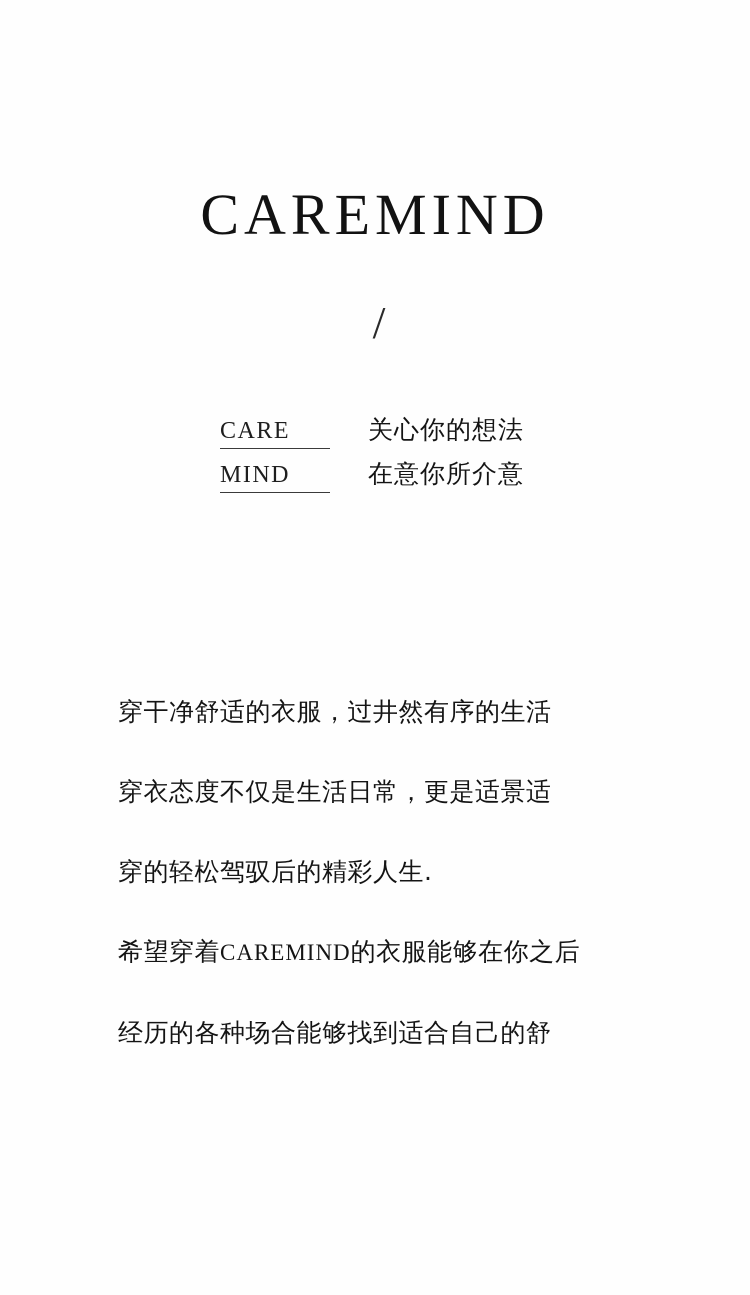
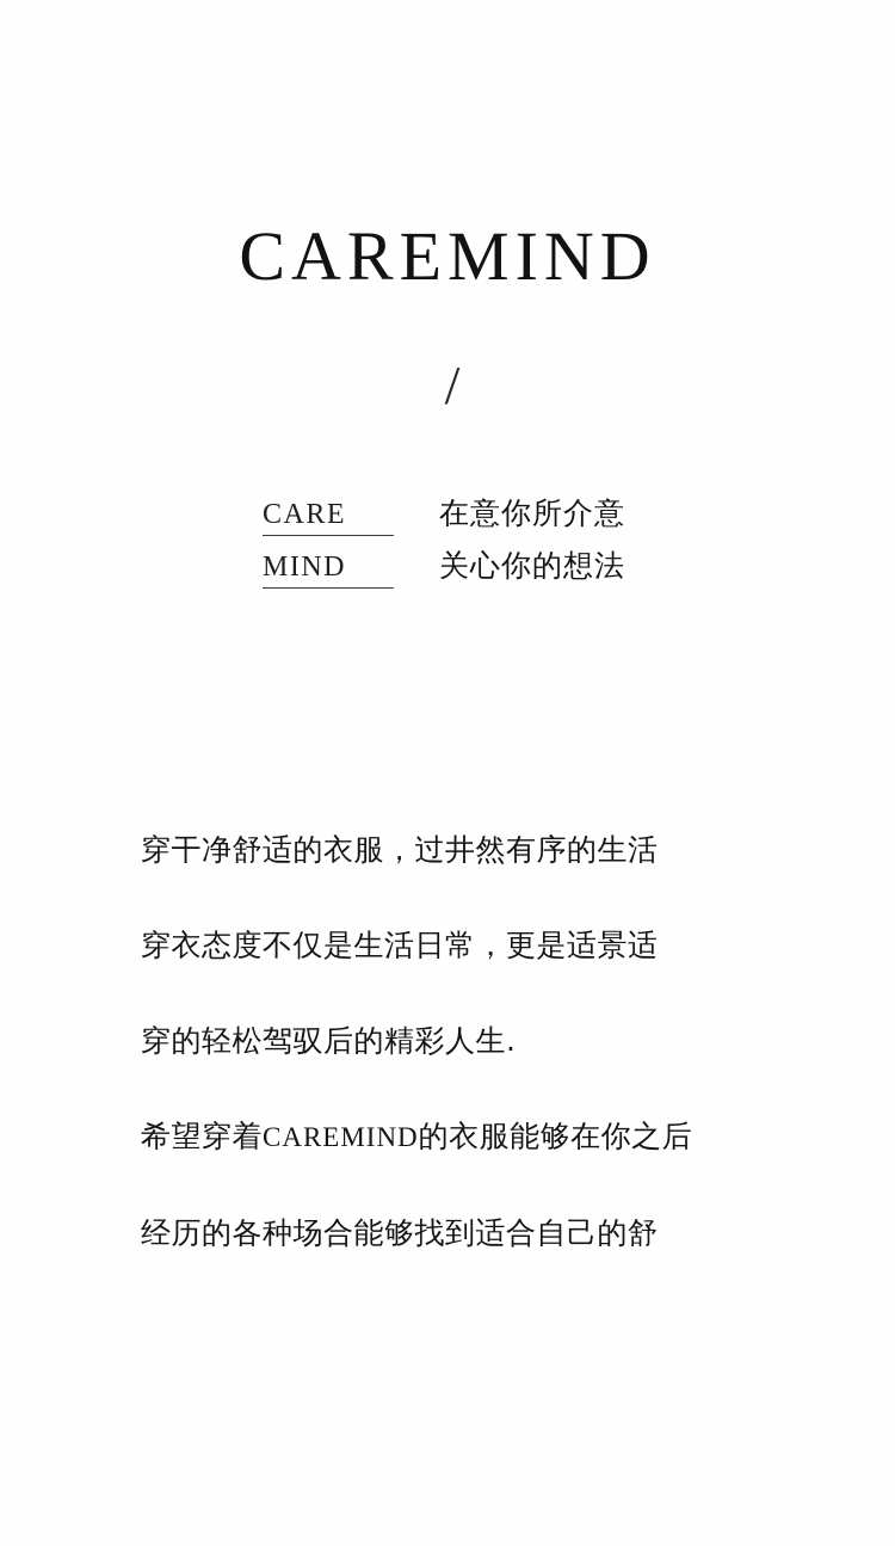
  CAREMIND
  /
  CARE
- 关心你的想法
+ 在意你所介意
  MIND
- 在意你所介意
+ 关心你的想法
  穿干净舒适的衣服，过井然有序的生活
  穿衣态度不仅是生活日常，更是适景适
  穿的轻松驾驭后的精彩人生.
  希望穿着CAREMIND的衣服能够在你之后
  经历的各种场合能够找到适合自己的舒
